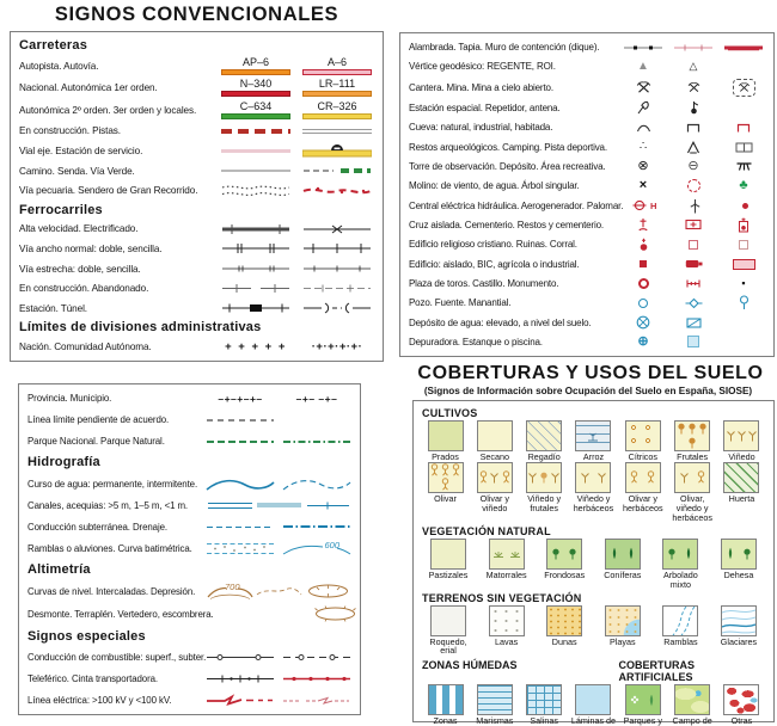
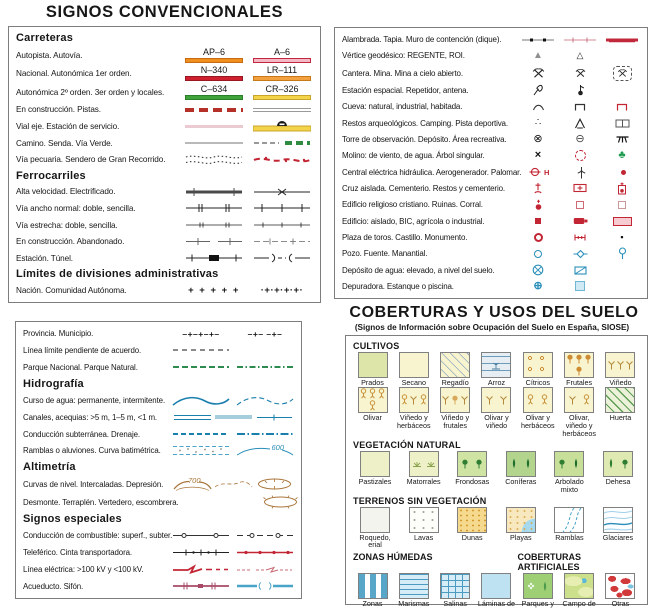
  SIGNOS CONVENCIONALES
  Carreteras
  Autopista. Autovía.
  AP–6
  A–6
  Nacional. Autonómica 1er orden.
  N–340
  LR–111
  Autonómica 2º orden. 3er orden y locales.
  C–634
  CR–326
  En construcción. Pistas.
  Vial eje. Estación de servicio.
  Camino. Senda. Vía Verde.
  Vía pecuaria. Sendero de Gran Recorrido.
  Ferrocarriles
  Alta velocidad. Electrificado.
  Vía ancho normal: doble, sencilla.
  Vía estrecha: doble, sencilla.
  En construcción. Abandonado.
  Estación. Túnel.
  Límites de divisiones administrativas
  Nación. Comunidad Autónoma.
  + + + + +
  ·+·+·+·+·
  Alambrada. Tapia. Muro de contención (dique).
  Vértice geodésico: REGENTE, ROI.
  ▲
  △
  Cantera. Mina. Mina a cielo abierto.
  Estación espacial. Repetidor, antena.
  Cueva: natural, industrial, habitada.
  Restos arqueológicos. Camping. Pista deportiva.
  ∴
  Torre de observación. Depósito. Área recreativa.
  ⊗
  ⊖
  Molino: de viento, de agua. Árbol singular.
  ×
  ♣
  Central eléctrica hidráulica. Aerogenerador. Palomar.
  H
  Cruz aislada. Cementerio. Restos y cementerio.
  Edificio religioso cristiano. Ruinas. Corral.
  Edificio: aislado, BIC, agrícola o industrial.
  Plaza de toros. Castillo. Monumento.
  ▪
  Pozo. Fuente. Manantial.
  Depósito de agua: elevado, a nivel del suelo.
  Depuradora. Estanque o piscina.
  ⊕
  Provincia. Municipio.
  –+–+–+–
  –+– –+–
  Línea límite pendiente de acuerdo.
  Parque Nacional. Parque Natural.
  Hidrografía
  Curso de agua: permanente, intermitente.
  Canales, acequias: >5 m, 1–5 m, <1 m.
  Conducción subterránea. Drenaje.
  Ramblas o aluviones. Curva batimétrica.
  600
  Altimetría
  Curvas de nivel. Intercaladas. Depresión.
  700
  Desmonte. Terraplén. Vertedero, escombrera.
  Signos especiales
  Conducción de combustible: superf., subter.
  Teleférico. Cinta transportadora.
  Línea eléctrica: >100 kV y <100 kV.
+ Acueducto. Sifón.
  COBERTURAS Y USOS DEL SUELO
  (Signos de Información sobre Ocupación del Suelo en España, SIOSE)
  CULTIVOS
  Prados
  Secano
  Regadío
  Arroz
  Cítricos
  Frutales
  Viñedo
  Olivar
- Olivar y viñedo
+ Viñedo y herbáceos
  Viñedo y frutales
- Viñedo y herbáceos
+ Olivar y viñedo
  Olivar y herbáceos
  Olivar, viñedo y herbáceos
  Huerta
  VEGETACIÓN NATURAL
  Pastizales
  Matorrales
  Frondosas
  Coníferas
  Arbolado mixto
  Dehesa
  TERRENOS SIN VEGETACIÓN
  Roquedo, erial
  Lavas
  Dunas
  Playas
  Ramblas
  Glaciares
  ZONAS HÚMEDAS
  COBERTURAS ARTIFICIALES
  Marismas
  Salinas
